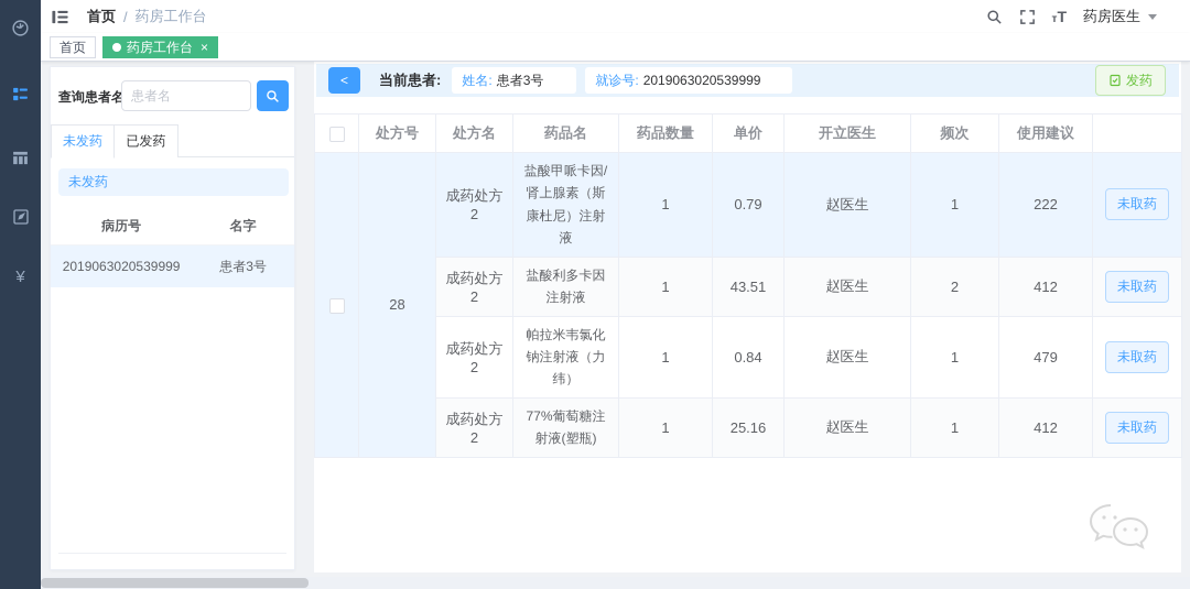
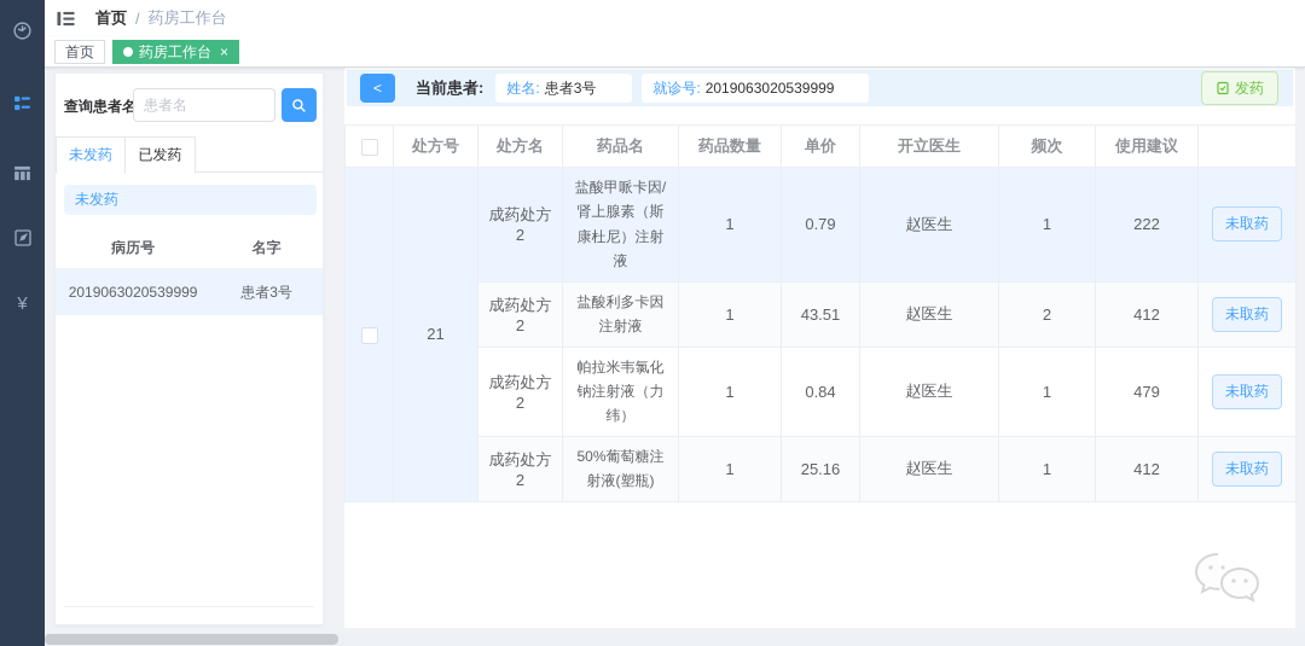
  ¥
  首页
  /
  药房工作台
- тT
- 药房医生
  首页
  药房工作台
  ×
  查询患者名
  患者名
  未发药
  已发药
  未发药
  病历号
  名字
  2019063020539999
  患者3号
  <
  当前患者:
  姓名:
  患者3号
  就诊号:
  2019063020539999
  发药
  	处方号	处方名	药品名	药品数量	单价	开立医生	频次	使用建议
- 	28	成药处方2	盐酸甲哌卡因/肾上腺素（斯康杜尼）注射液	1	0.79	赵医生	1	222	未取药
+ 	21	成药处方2	盐酸甲哌卡因/肾上腺素（斯康杜尼）注射液	1	0.79	赵医生	1	222	未取药
  成药处方2	盐酸利多卡因注射液	1	43.51	赵医生	2	412	未取药
  成药处方2	帕拉米韦氯化钠注射液（力纬）	1	0.84	赵医生	1	479	未取药
- 成药处方2	77%葡萄糖注射液(塑瓶)	1	25.16	赵医生	1	412	未取药
+ 成药处方2	50%葡萄糖注射液(塑瓶)	1	25.16	赵医生	1	412	未取药
